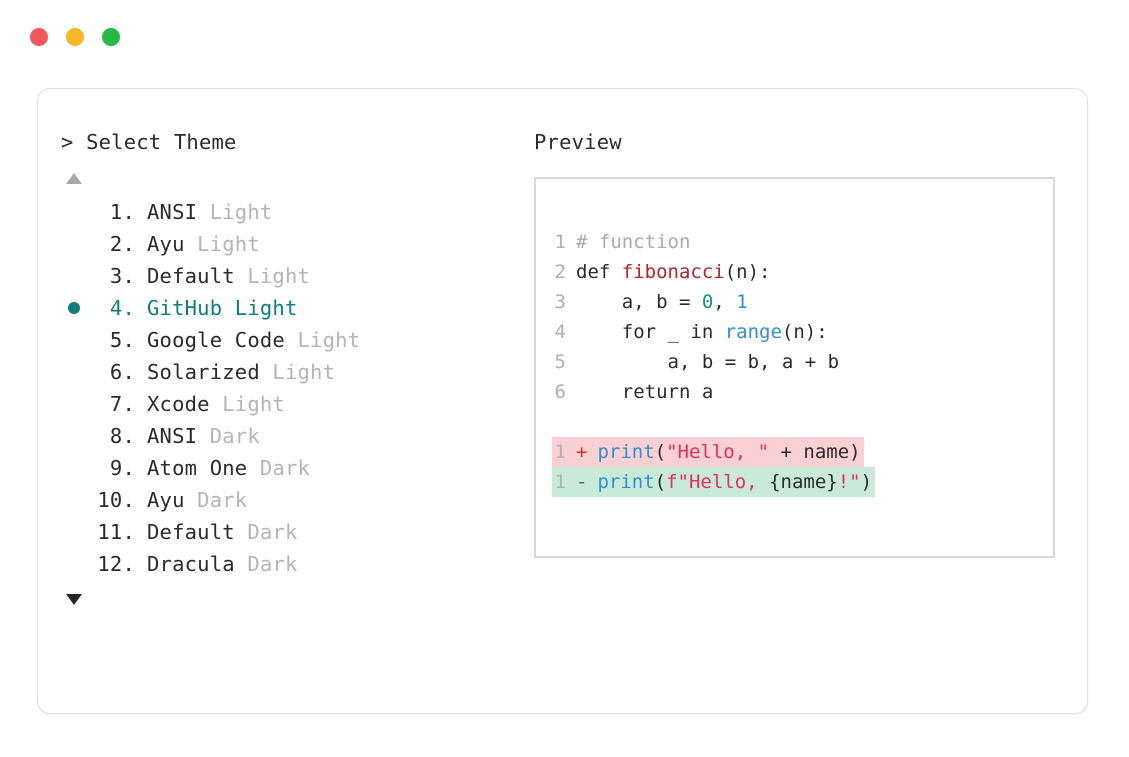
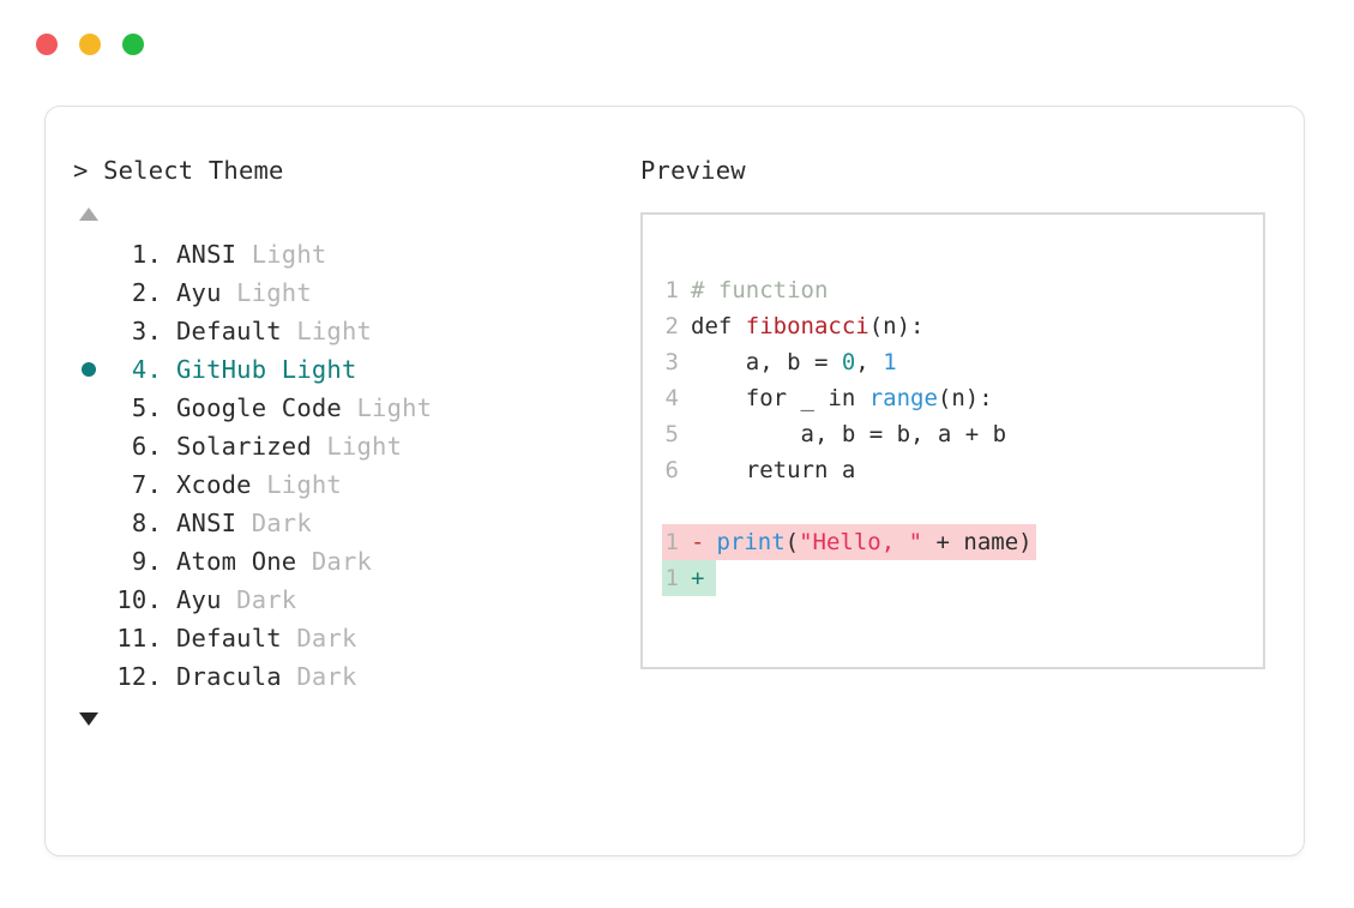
  > Select Theme
  1.
  ANSI
  Light
  2.
  Ayu
  Light
  3.
  Default
  Light
  4.
  GitHub
  Light
  5.
  Google Code
  Light
  6.
  Solarized
  Light
  7.
  Xcode
  Light
  8.
  ANSI
  Dark
  9.
  Atom One
  Dark
  10.
  Ayu
  Dark
  11.
  Default
  Dark
  12.
  Dracula
  Dark
  Preview
  1
  # function
  2
  def fibonacci(n):
  3
  a, b = 0, 1
  4
  for _ in range(n):
  5
  a, b = b, a + b
  6
  return a
  1
- +
+ -
  print("Hello, " + name)
  1
- -
+ +
- print(f"Hello, {name}!")
